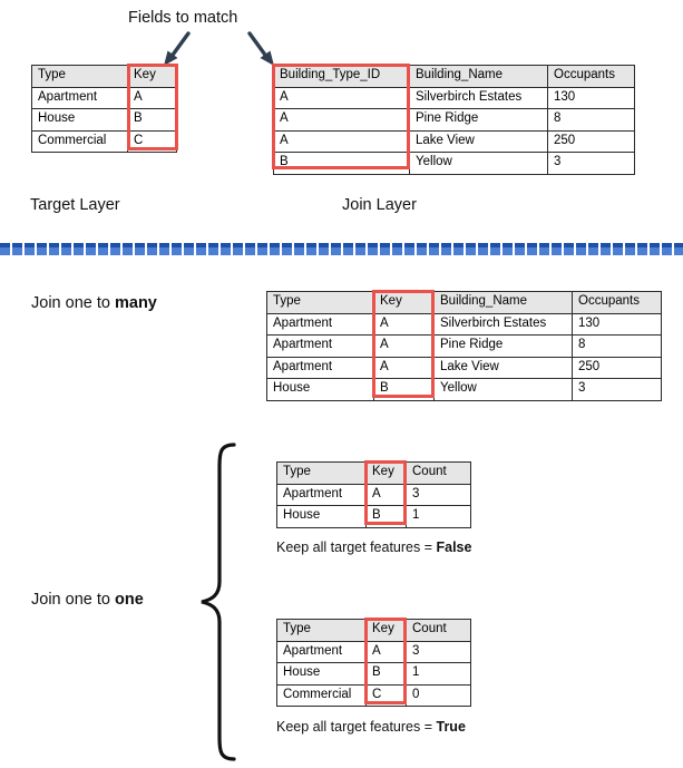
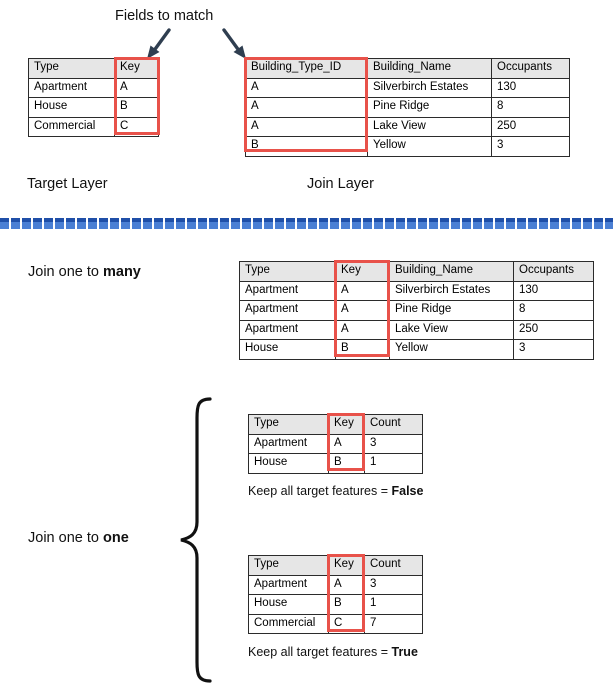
  Fields to match
  Type	Key
  Apartment	A
  House	B
  Commercial	C
  Building_Type_ID	Building_Name	Occupants
  A	Silverbirch Estates	130
  A	Pine Ridge	8
  A	Lake View	250
  B	Yellow	3
  Target Layer
  Join Layer
  Join one to many
  Type	Key	Building_Name	Occupants
  Apartment	A	Silverbirch Estates	130
  Apartment	A	Pine Ridge	8
  Apartment	A	Lake View	250
  House	B	Yellow	3
  Join one to one
  Type	Key	Count
  Apartment	A	3
  House	B	1
  Keep all target features = False
  Type	Key	Count
  Apartment	A	3
  House	B	1
- Commercial	C	0
+ Commercial	C	7
  Keep all target features = True
